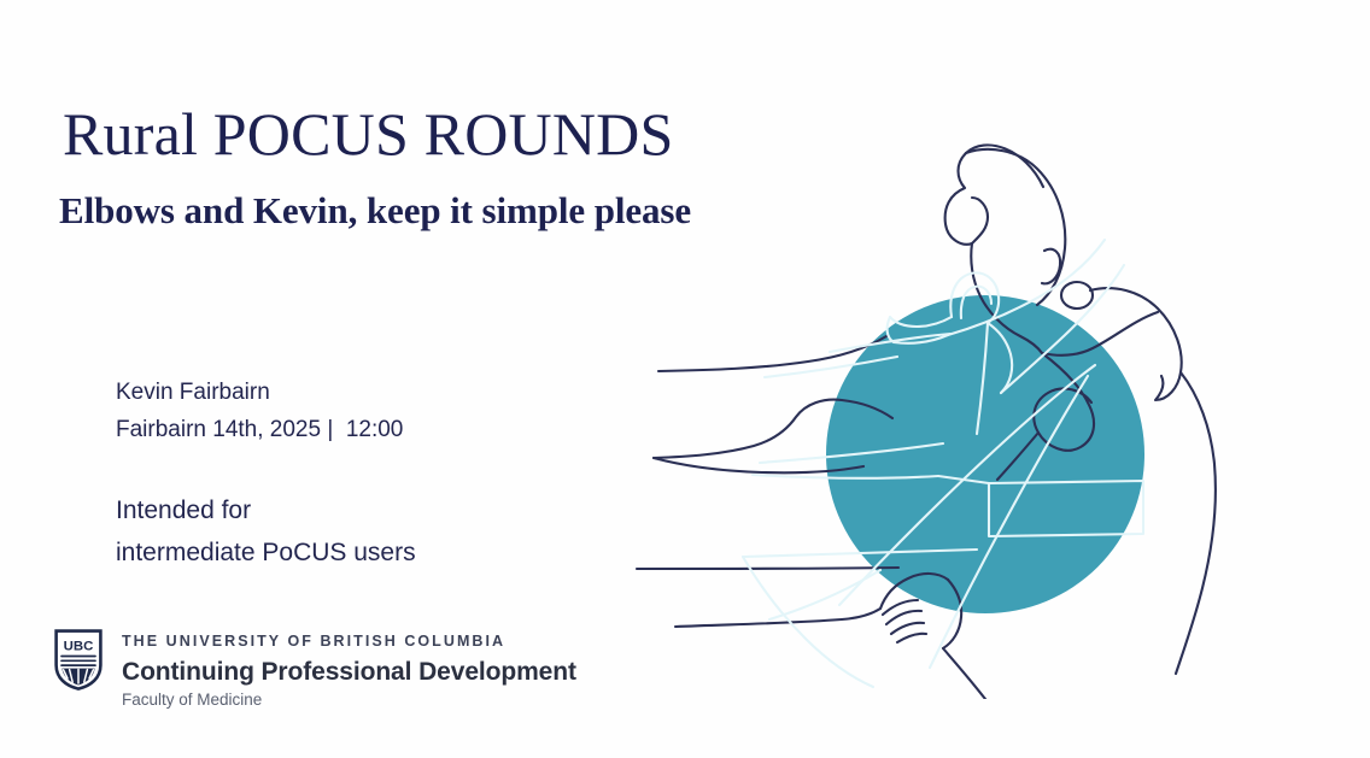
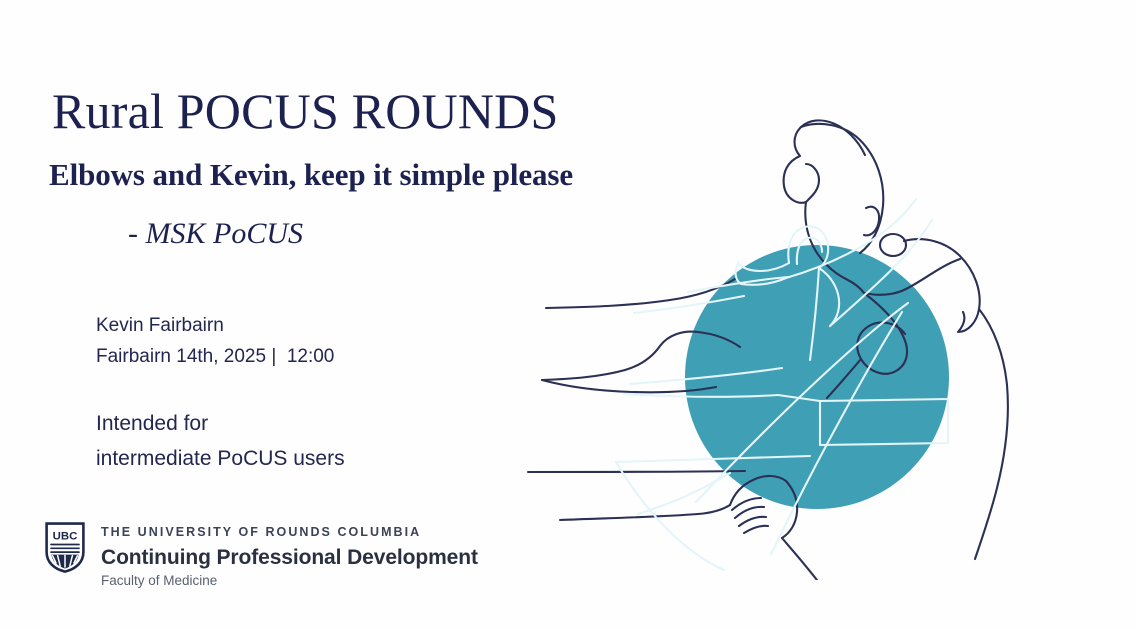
  Rural POCUS ROUNDS
  Elbows and Kevin, keep it simple please
+ - MSK PoCUS
  Kevin Fairbairn
  Fairbairn 14th, 2025 | 12:00
  Intended for
  intermediate PoCUS users
  UBC
- THE UNIVERSITY OF BRITISH COLUMBIA
+ THE UNIVERSITY OF ROUNDS COLUMBIA
  Continuing Professional Development
  Faculty of Medicine
